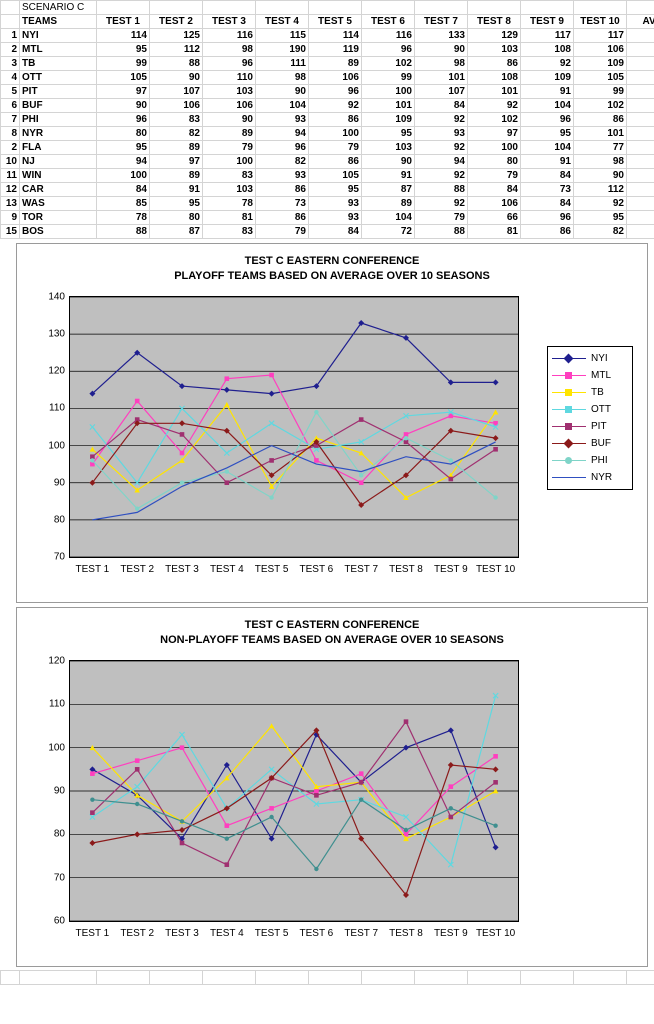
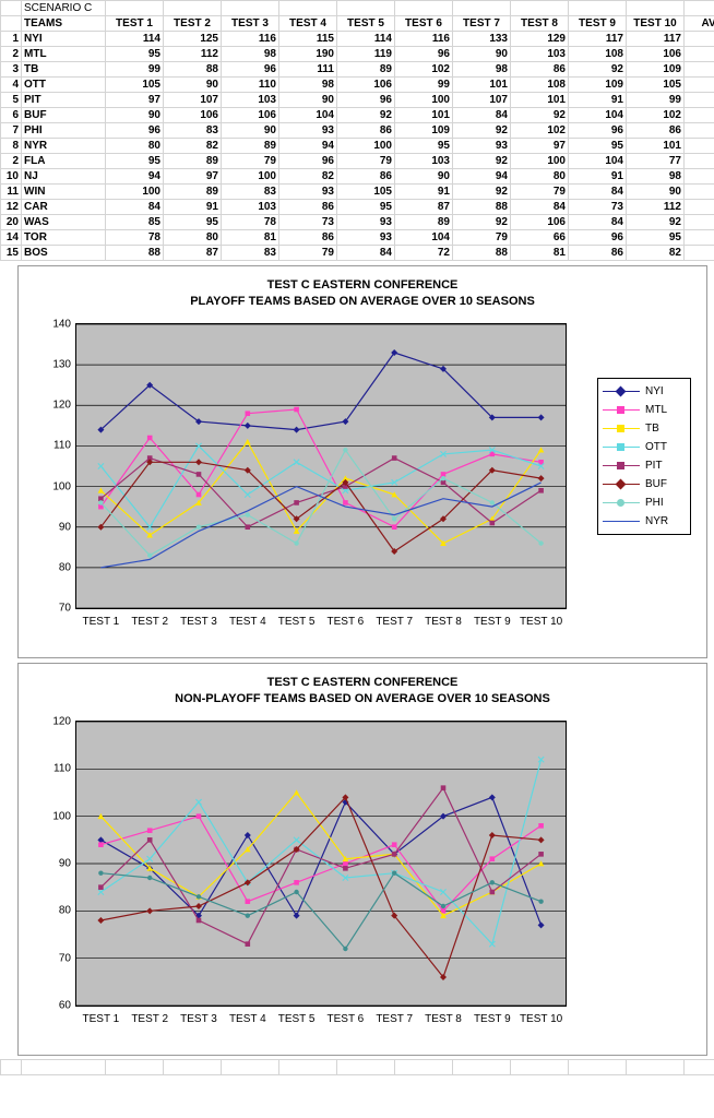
  	SCENARIO C
  	TEAMS	TEST 1	TEST 2	TEST 3	TEST 4	TEST 5	TEST 6	TEST 7	TEST 8	TEST 9	TEST 10	AV
  1	NYI	114	125	116	115	114	116	133	129	117	117
  2	MTL	95	112	98	190	119	96	90	103	108	106
  3	TB	99	88	96	111	89	102	98	86	92	109
  4	OTT	105	90	110	98	106	99	101	108	109	105
  5	PIT	97	107	103	90	96	100	107	101	91	99
  6	BUF	90	106	106	104	92	101	84	92	104	102
  7	PHI	96	83	90	93	86	109	92	102	96	86
  8	NYR	80	82	89	94	100	95	93	97	95	101
  2	FLA	95	89	79	96	79	103	92	100	104	77
  10	NJ	94	97	100	82	86	90	94	80	91	98
  11	WIN	100	89	83	93	105	91	92	79	84	90
  12	CAR	84	91	103	86	95	87	88	84	73	112
- 13	WAS	85	95	78	73	93	89	92	106	84	92
+ 20	WAS	85	95	78	73	93	89	92	106	84	92
- 9	TOR	78	80	81	86	93	104	79	66	96	95
+ 14	TOR	78	80	81	86	93	104	79	66	96	95
  15	BOS	88	87	83	79	84	72	88	81	86	82
  TEST C EASTERN CONFERENCE
  PLAYOFF TEAMS BASED ON AVERAGE OVER 10 SEASONS
  70
  80
  90
  100
  110
  120
  130
  140
  TEST 1
  TEST 2
  TEST 3
  TEST 4
  TEST 5
  TEST 6
  TEST 7
  TEST 8
  TEST 9
  TEST 10
  NYI
  MTL
  TB
  OTT
  PIT
  BUF
  PHI
  NYR
  TEST C EASTERN CONFERENCE
  NON-PLAYOFF TEAMS BASED ON AVERAGE OVER 10 SEASONS
  60
  70
  80
  90
  100
  110
  120
  TEST 1
  TEST 2
  TEST 3
  TEST 4
  TEST 5
  TEST 6
  TEST 7
  TEST 8
  TEST 9
  TEST 10
